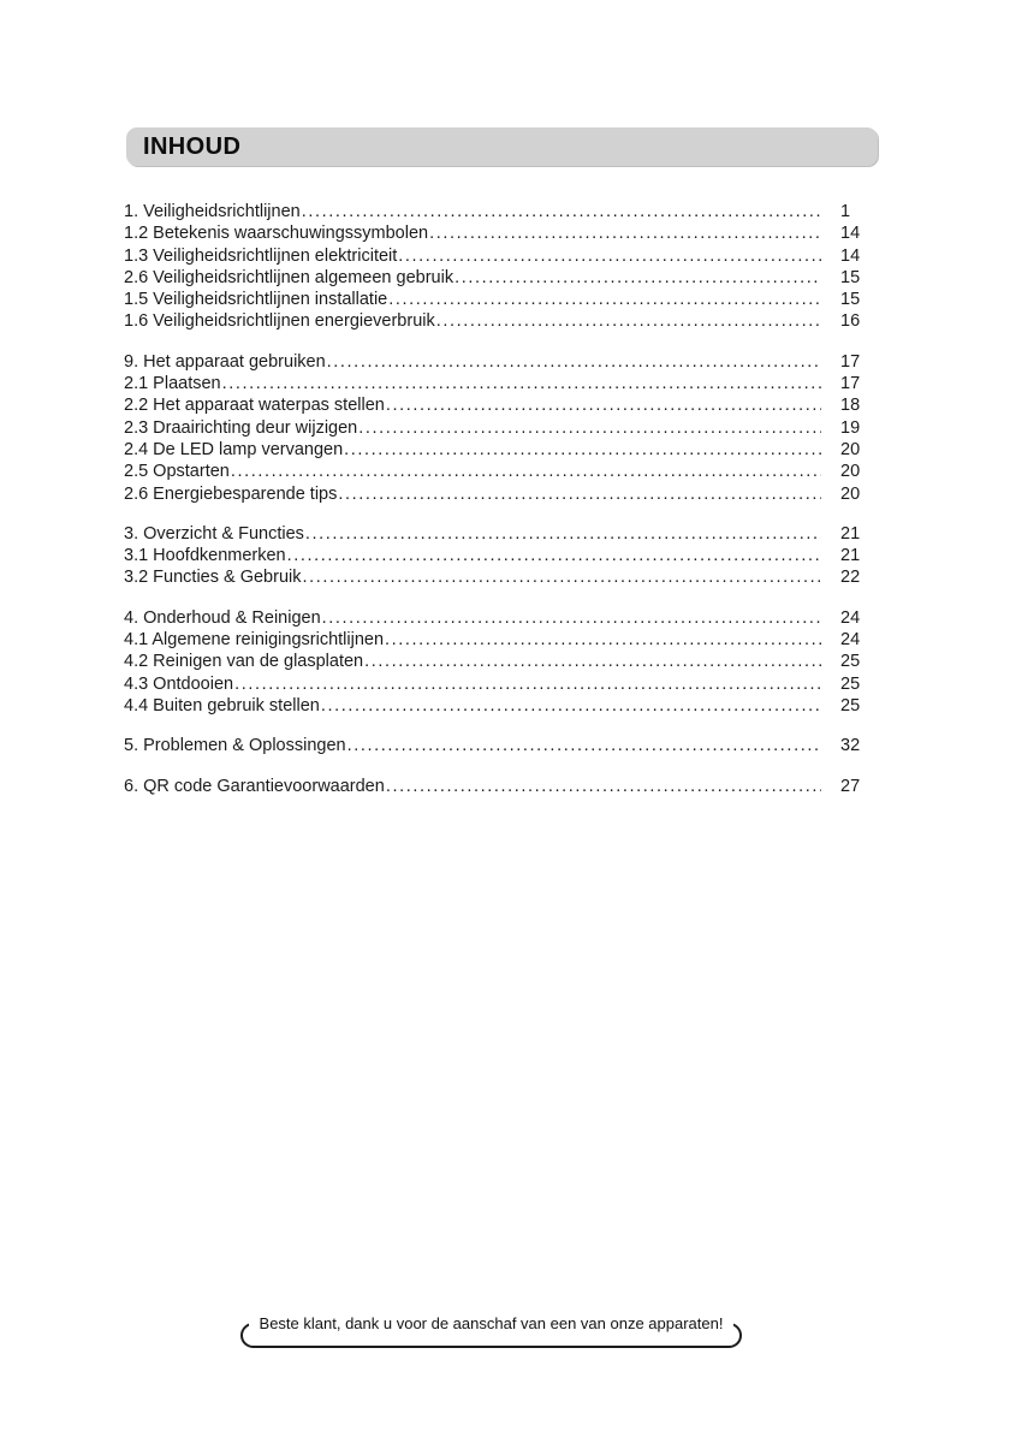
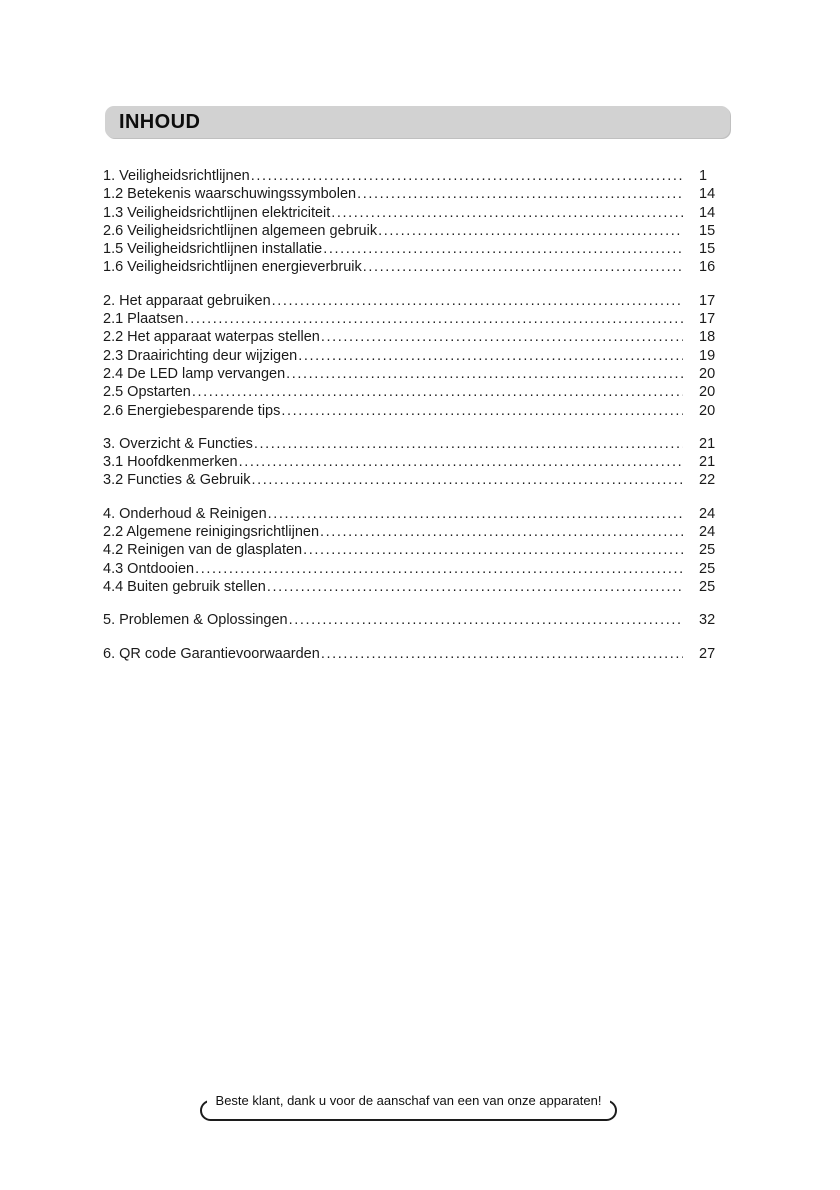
  INHOUD
  1. Veiligheidsrichtlijnen
  1
  1.2 Betekenis waarschuwingssymbolen
  14
  1.3 Veiligheidsrichtlijnen elektriciteit
  14
  2.6 Veiligheidsrichtlijnen algemeen gebruik
  15
  1.5 Veiligheidsrichtlijnen installatie
  15
  1.6 Veiligheidsrichtlijnen energieverbruik
  16
- 9. Het apparaat gebruiken
+ 2. Het apparaat gebruiken
  17
  2.1 Plaatsen
  17
  2.2 Het apparaat waterpas stellen
  18
  2.3 Draairichting deur wijzigen
  19
  2.4 De LED lamp vervangen
  20
  2.5 Opstarten
  20
  2.6 Energiebesparende tips
  20
  3. Overzicht & Functies
  21
  3.1 Hoofdkenmerken
  21
  3.2 Functies & Gebruik
  22
  4. Onderhoud & Reinigen
  24
- 4.1 Algemene reinigingsrichtlijnen
+ 2.2 Algemene reinigingsrichtlijnen
  24
  4.2 Reinigen van de glasplaten
  25
  4.3 Ontdooien
  25
  4.4 Buiten gebruik stellen
  25
  5. Problemen & Oplossingen
  32
  6. QR code Garantievoorwaarden
  27
  Beste klant, dank u voor de aanschaf van een van onze apparaten!
